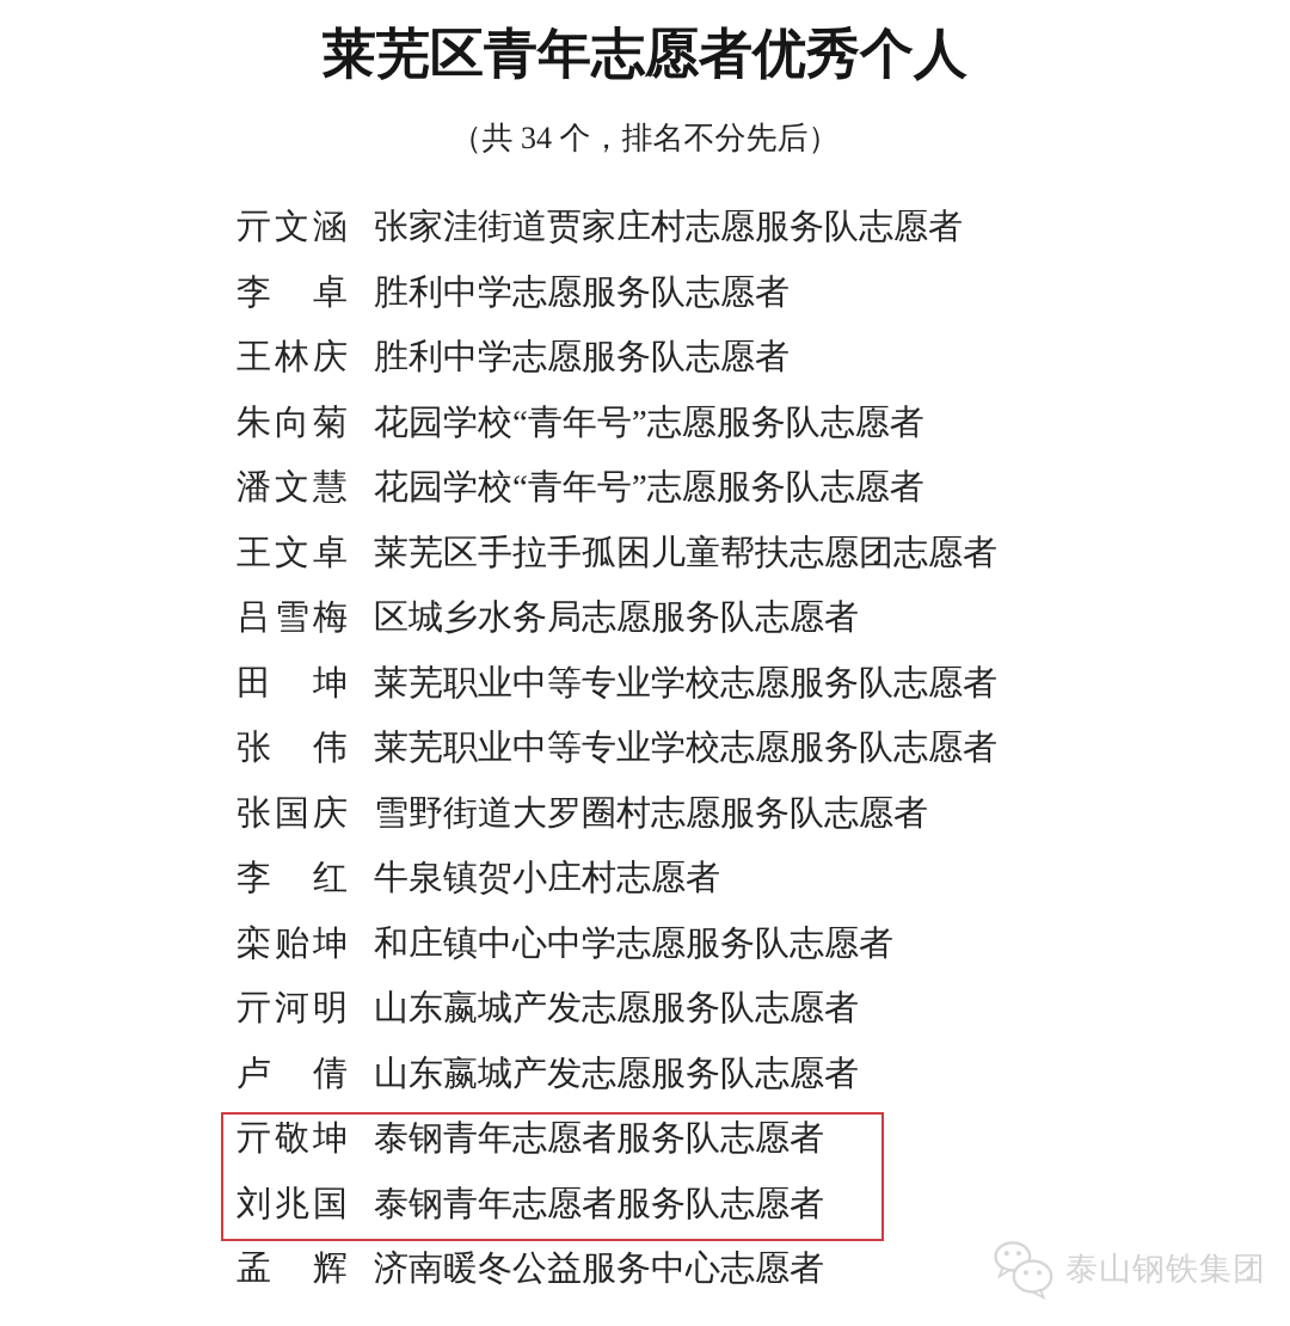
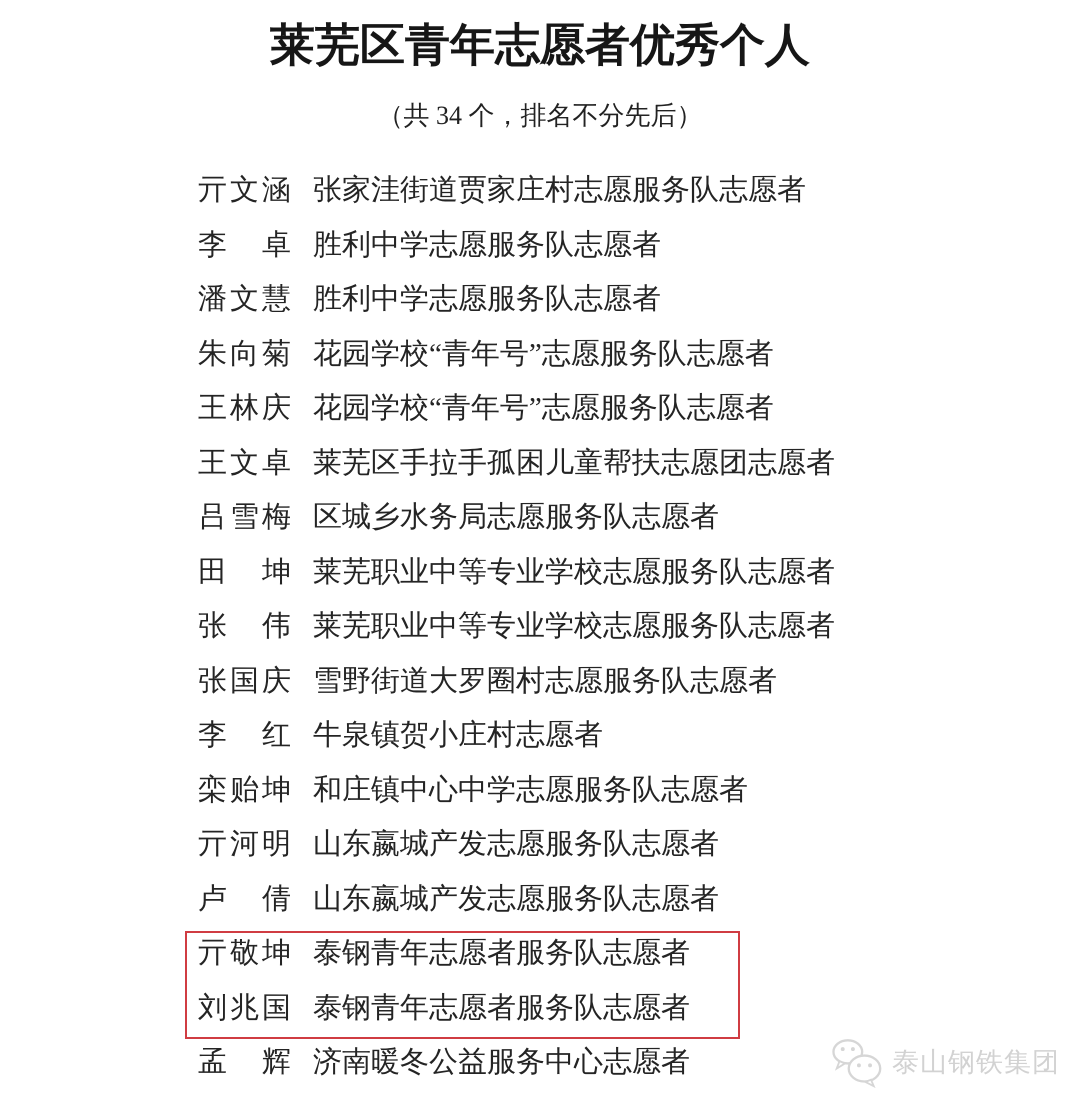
  莱芜区青年志愿者优秀个人
  （共 34 个，排名不分先后）
  亓文涵
  张家洼街道贾家庄村志愿服务队志愿者
  李卓
  胜利中学志愿服务队志愿者
- 王林庆
+ 潘文慧
  胜利中学志愿服务队志愿者
  朱向菊
  花园学校“青年号”志愿服务队志愿者
- 潘文慧
+ 王林庆
  花园学校“青年号”志愿服务队志愿者
  王文卓
  莱芜区手拉手孤困儿童帮扶志愿团志愿者
  吕雪梅
  区城乡水务局志愿服务队志愿者
  田坤
  莱芜职业中等专业学校志愿服务队志愿者
  张伟
  莱芜职业中等专业学校志愿服务队志愿者
  张国庆
  雪野街道大罗圈村志愿服务队志愿者
  李红
  牛泉镇贺小庄村志愿者
  栾贻坤
  和庄镇中心中学志愿服务队志愿者
  亓河明
  山东嬴城产发志愿服务队志愿者
  卢倩
  山东嬴城产发志愿服务队志愿者
  亓敬坤
  泰钢青年志愿者服务队志愿者
  刘兆国
  泰钢青年志愿者服务队志愿者
  孟辉
  济南暖冬公益服务中心志愿者
  泰山钢铁集团
